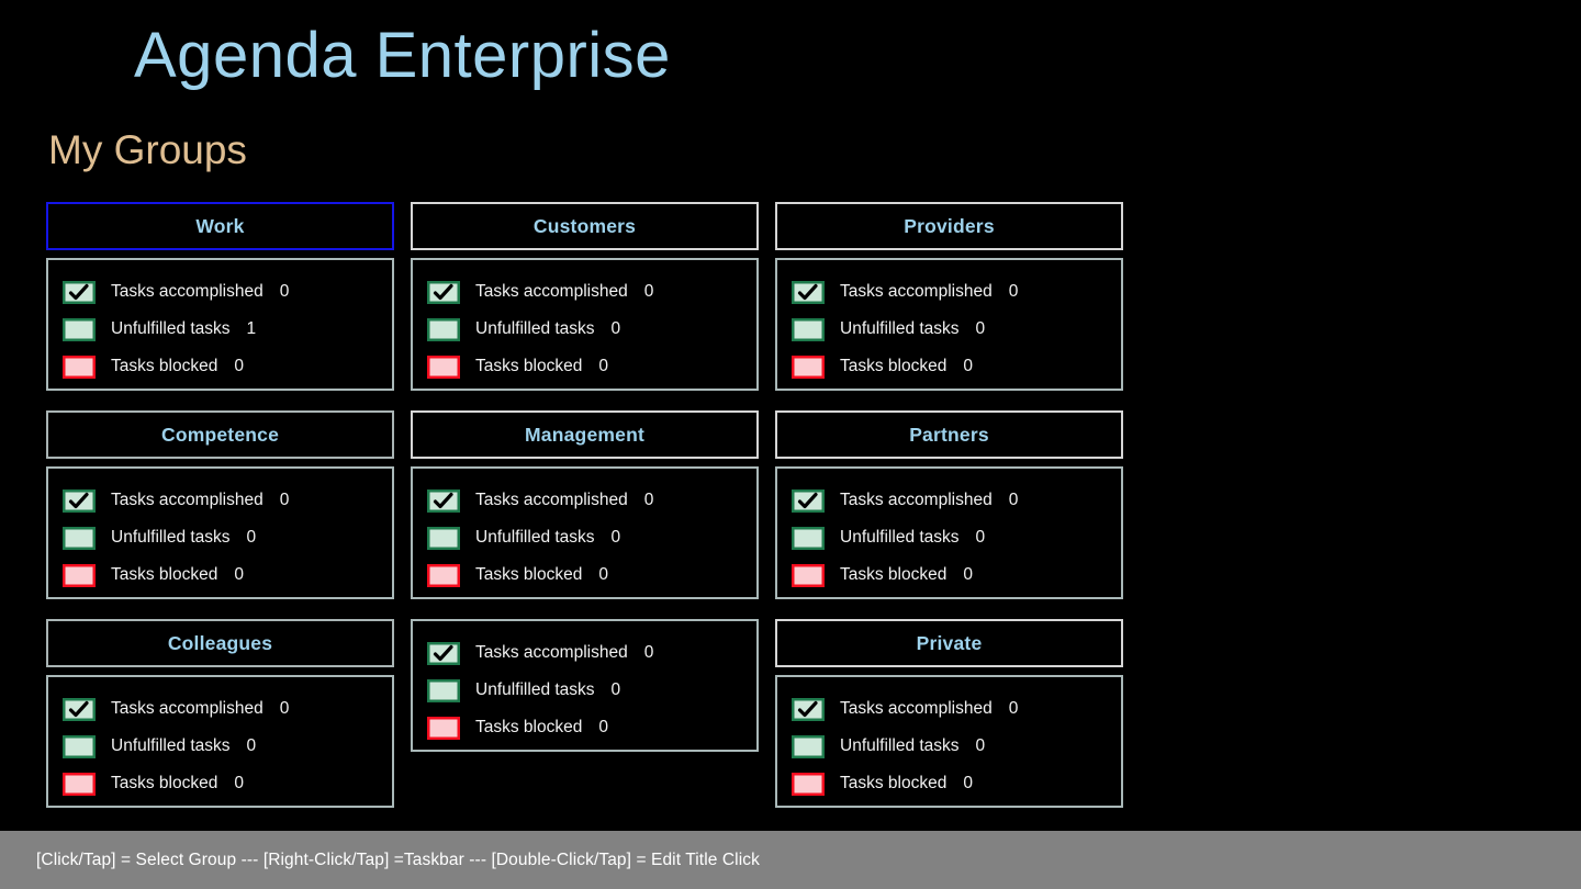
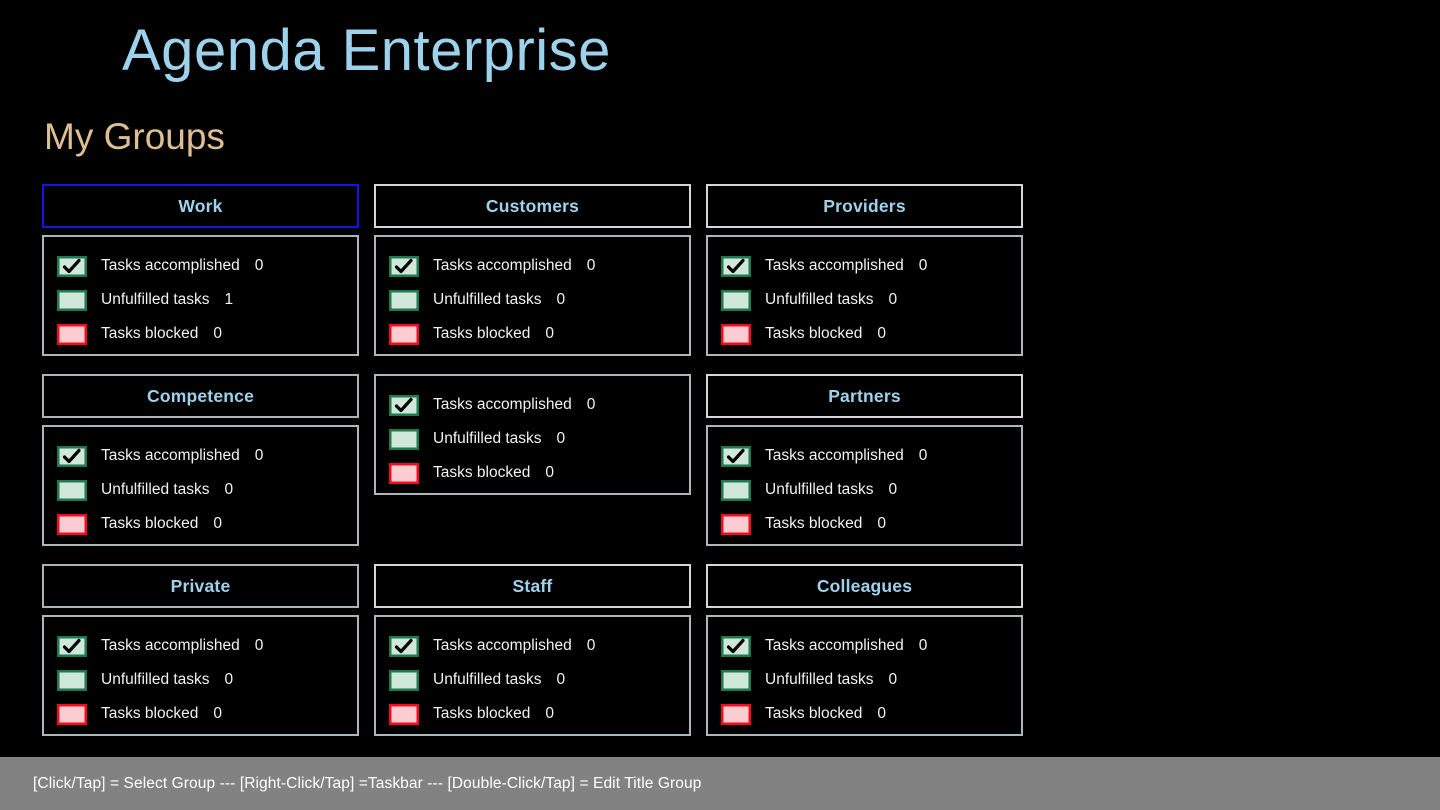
  Agenda Enterprise
  My Groups
  Work
  Tasks accomplished
  0
  Unfulfilled tasks
  1
  Tasks blocked
  0
  Customers
  Tasks accomplished
  0
  Unfulfilled tasks
  0
  Tasks blocked
  0
  Providers
  Tasks accomplished
  0
  Unfulfilled tasks
  0
  Tasks blocked
  0
  Competence
  Tasks accomplished
  0
  Unfulfilled tasks
  0
  Tasks blocked
  0
- Management
  Tasks accomplished
  0
  Unfulfilled tasks
  0
  Tasks blocked
  0
  Partners
  Tasks accomplished
  0
  Unfulfilled tasks
  0
  Tasks blocked
  0
- Colleagues
+ Private
  Tasks accomplished
  0
  Unfulfilled tasks
  0
  Tasks blocked
  0
+ Staff
  Tasks accomplished
  0
  Unfulfilled tasks
  0
  Tasks blocked
  0
- Private
+ Colleagues
  Tasks accomplished
  0
  Unfulfilled tasks
  0
  Tasks blocked
  0
- [Click/Tap] = Select Group --- [Right-Click/Tap] =Taskbar --- [Double-Click/Tap] = Edit Title Click
+ [Click/Tap] = Select Group --- [Right-Click/Tap] =Taskbar --- [Double-Click/Tap] = Edit Title Group
